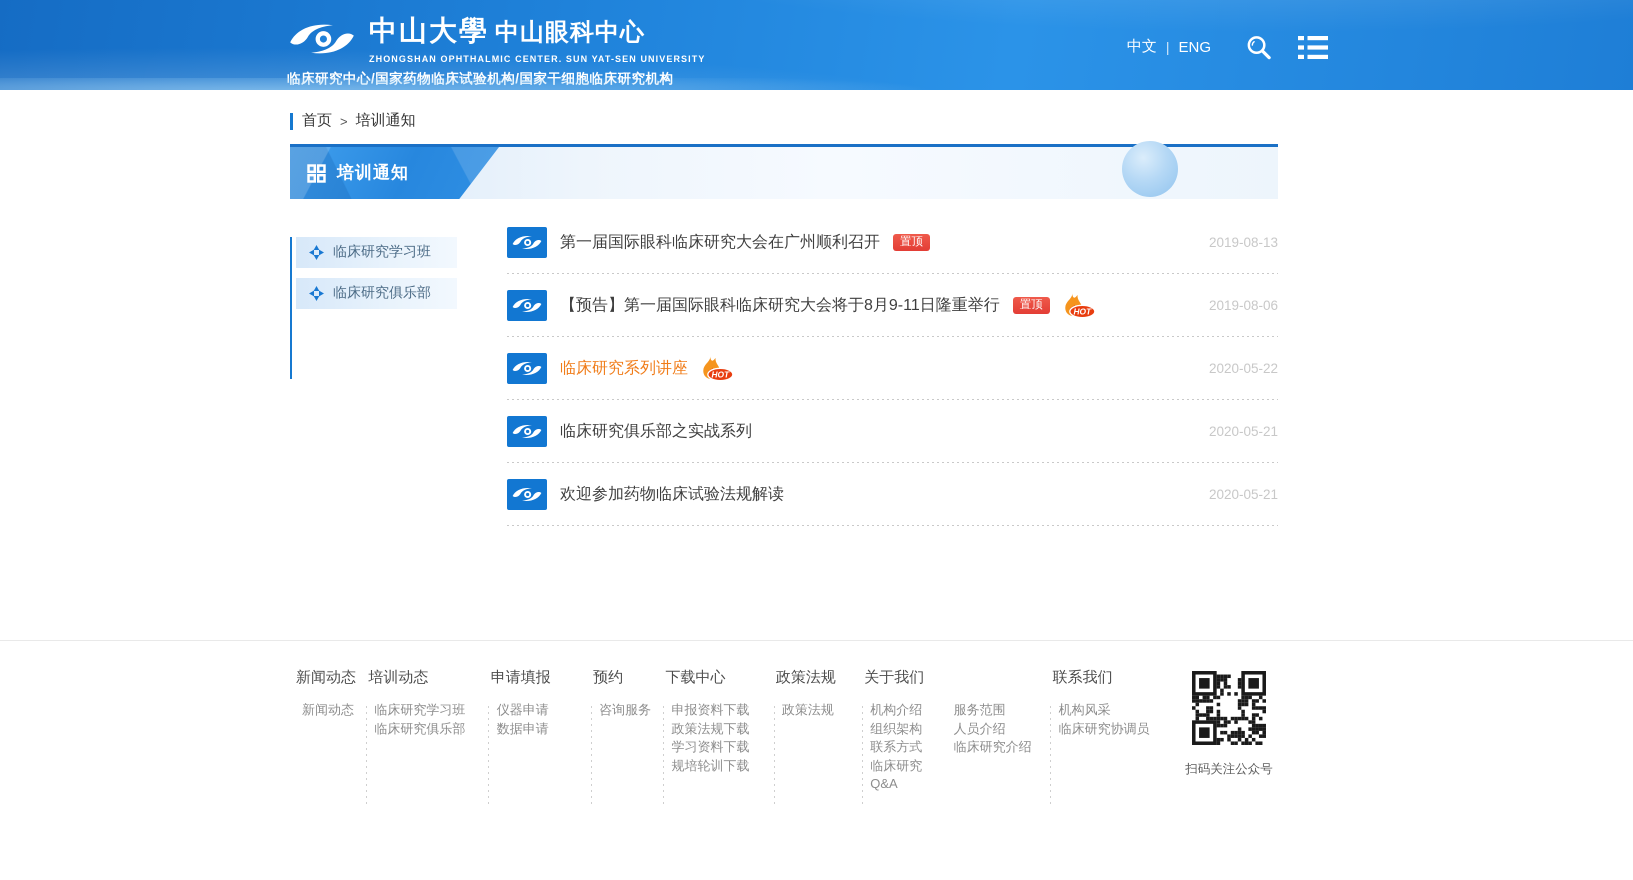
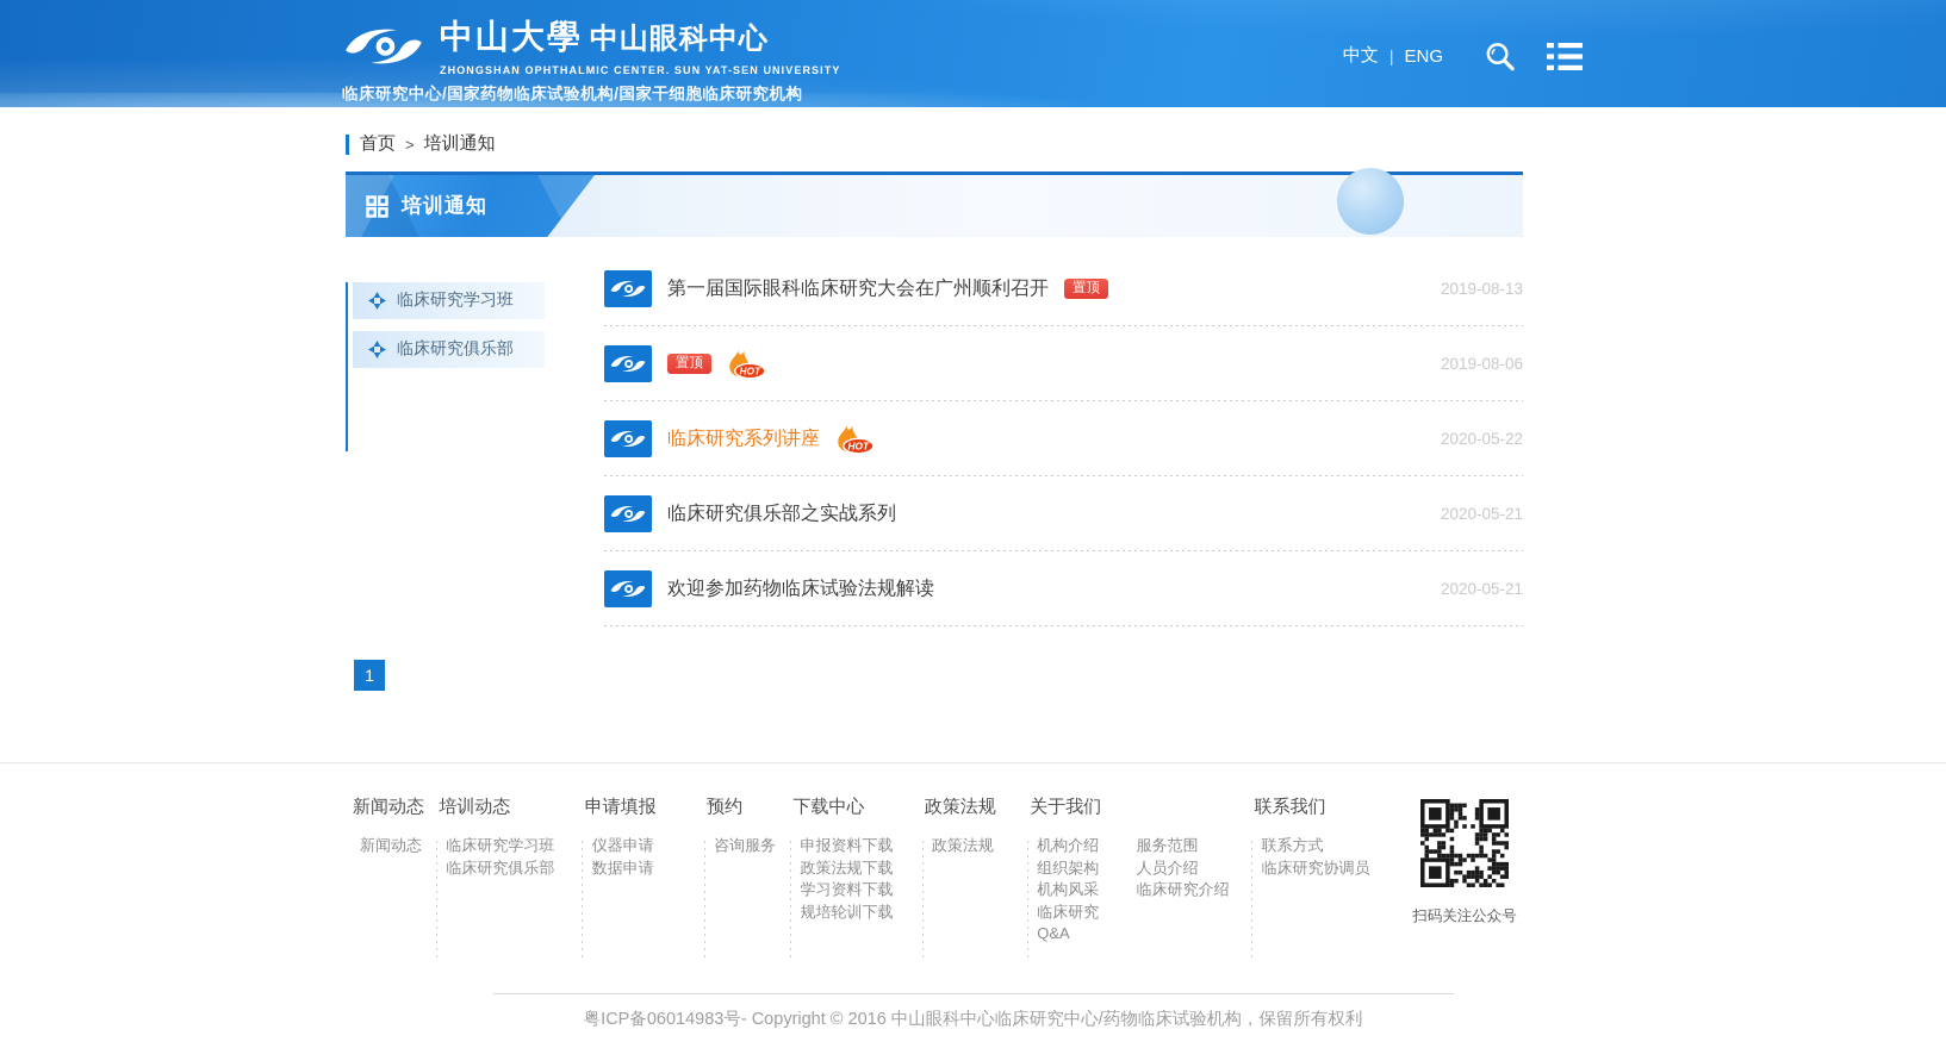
  中山大學
  中山眼科中心
  ZHONGSHAN OPHTHALMIC CENTER. SUN YAT-SEN UNIVERSITY
  中文
  |
  ENG
  首页
  >
  培训通知
  培训通知
  临床研究学习班
  临床研究俱乐部
  第一届国际眼科临床研究大会在广州顺利召开
  置顶
  2019-08-13
- 【预告】第一届国际眼科临床研究大会将于8月9-11日隆重举行
  置顶
  HOT
  2019-08-06
  临床研究系列讲座
  HOT
  2020-05-22
  临床研究俱乐部之实战系列
  2020-05-21
  欢迎参加药物临床试验法规解读
  2020-05-21
+ 1
  新闻动态
  新闻动态
  培训动态
  临床研究学习班
  临床研究俱乐部
  申请填报
  仪器申请
  数据申请
  预约
  咨询服务
  下载中心
  申报资料下载
  政策法规下载
  学习资料下载
  规培轮训下载
  政策法规
  政策法规
  关于我们
  机构介绍
  组织架构
- 联系方式
+ 机构风采
  临床研究Q&A
  服务范围
  人员介绍
  临床研究介绍
  联系我们
- 机构风采
+ 联系方式
  临床研究协调员
  扫码关注公众号
+ 粤ICP备06014983号- Copyright © 2016 中山眼科中心临床研究中心/药物临床试验机构，保留所有权利
